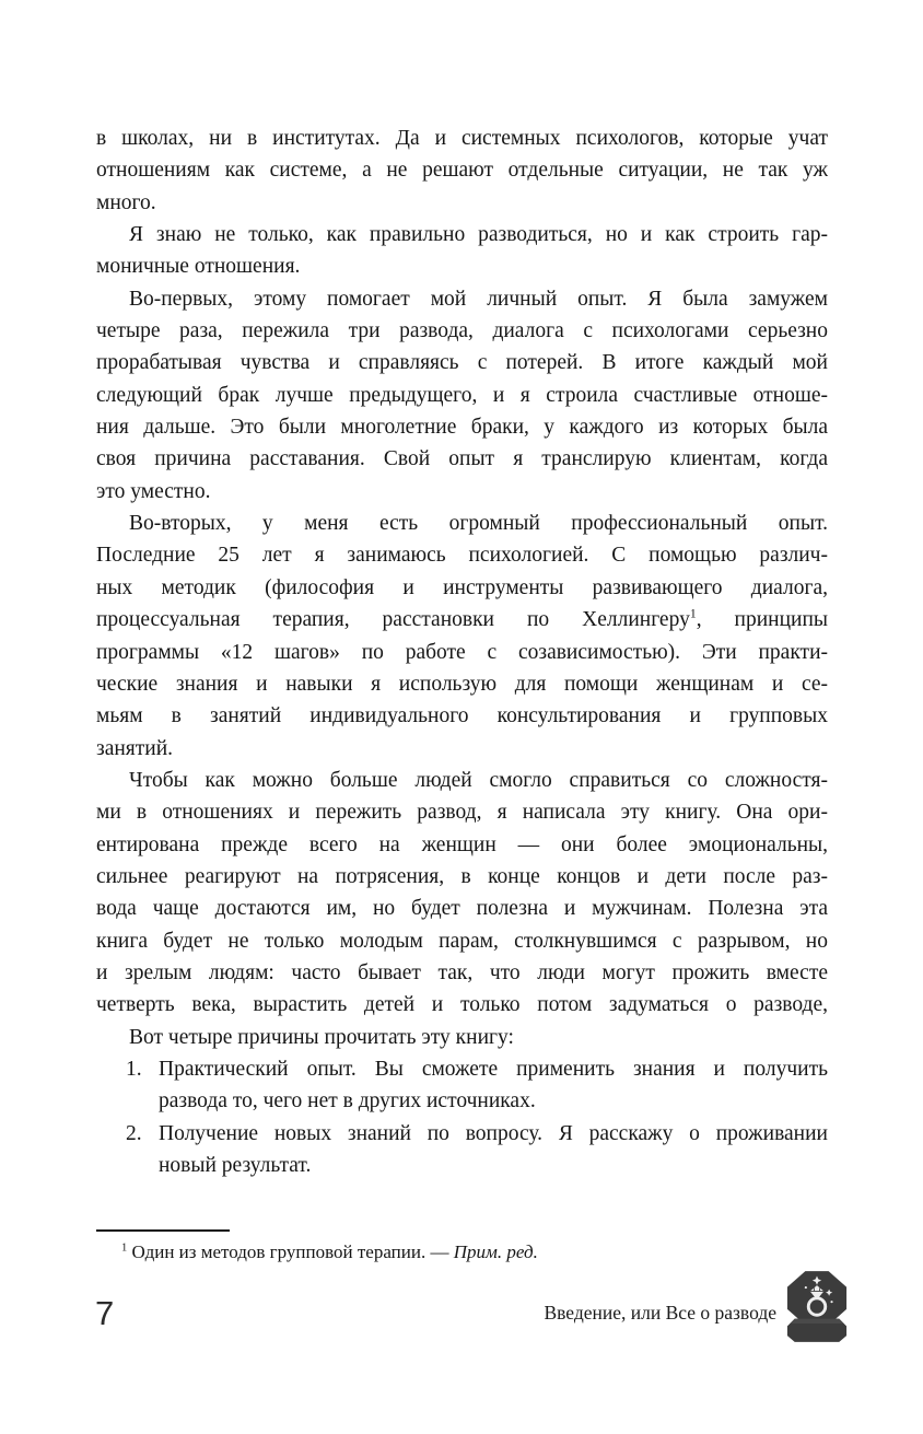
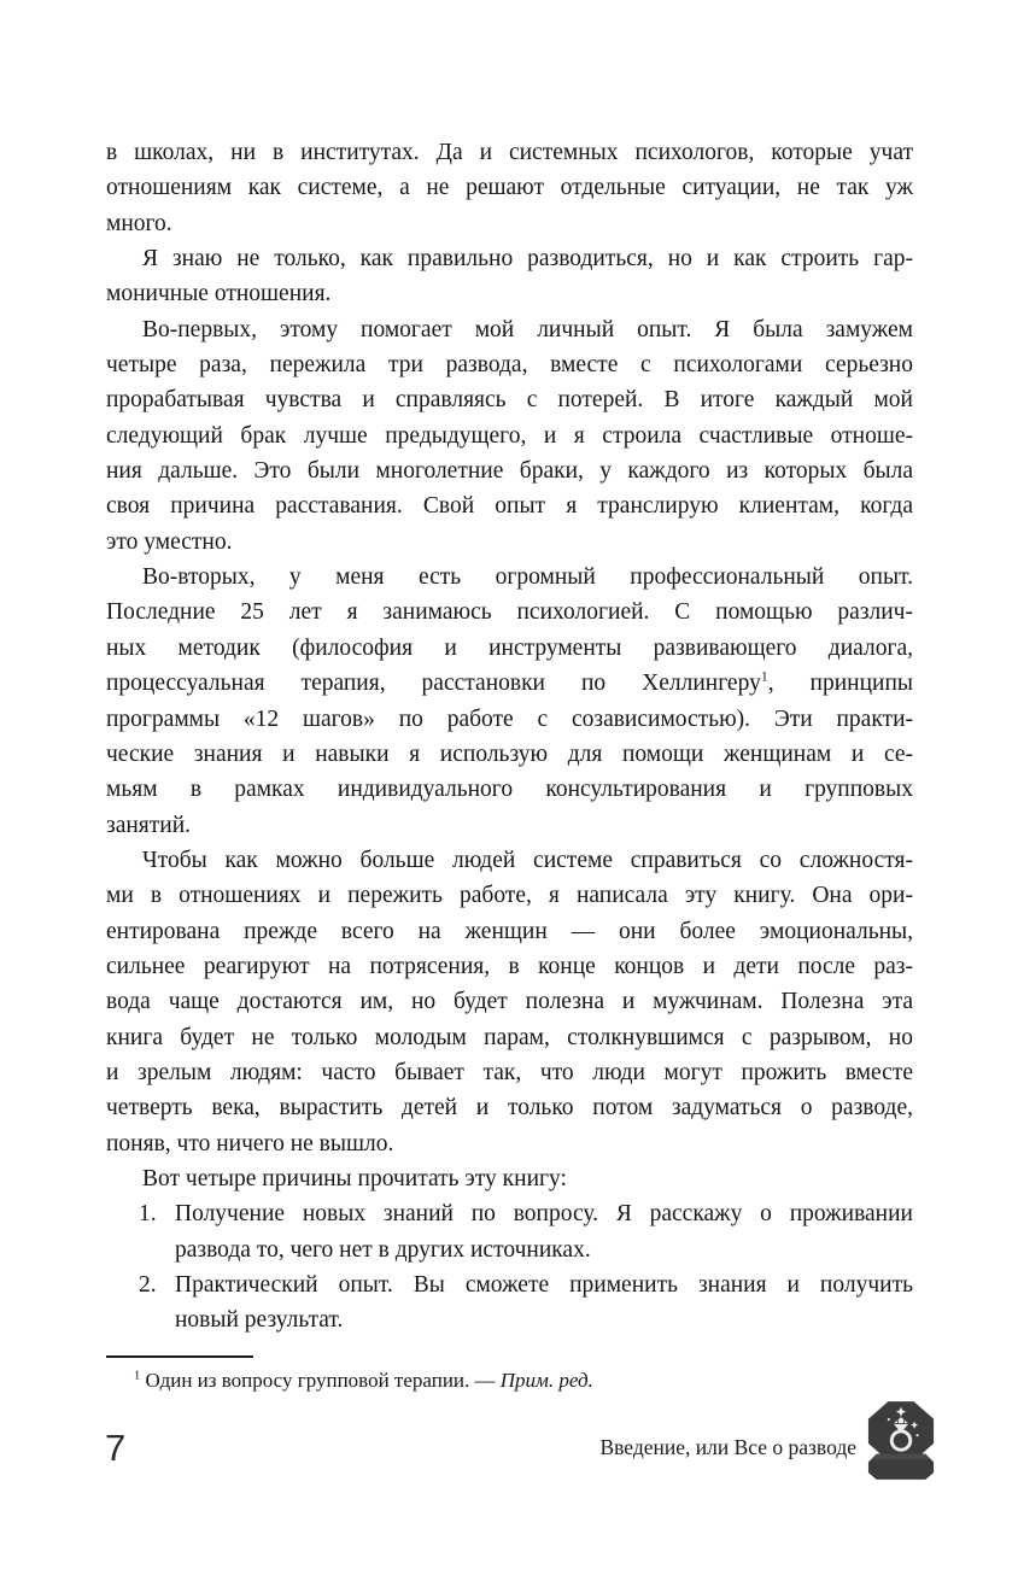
  в школах, ни в институтах. Да и системных психологов, которые учат
  отношениям как системе, а не решают отдельные ситуации, не так уж
  много.
  Я знаю не только, как правильно разводиться, но и как строить гар-
  моничные отношения.
  Во-первых, этому помогает мой личный опыт. Я была замужем
- четыре раза, пережила три развода, диалога с психологами серьезно
+ четыре раза, пережила три развода, вместе с психологами серьезно
  прорабатывая чувства и справляясь с потерей. В итоге каждый мой
  следующий брак лучше предыдущего, и я строила счастливые отноше-
  ния дальше. Это были многолетние браки, у каждого из которых была
  своя причина расставания. Свой опыт я транслирую клиентам, когда
  это уместно.
  Во-вторых, у меня есть огромный профессиональный опыт.
  Последние 25 лет я занимаюсь психологией. С помощью различ-
  ных методик (философия и инструменты развивающего диалога,
  процессуальная терапия, расстановки по Хеллингеру1, принципы
  программы «12 шагов» по работе с созависимостью). Эти практи-
  ческие знания и навыки я использую для помощи женщинам и се-
- мьям в занятий индивидуального консультирования и групповых
+ мьям в рамках индивидуального консультирования и групповых
  занятий.
- Чтобы как можно больше людей смогло справиться со сложностя-
+ Чтобы как можно больше людей системе справиться со сложностя-
- ми в отношениях и пережить развод, я написала эту книгу. Она ори-
+ ми в отношениях и пережить работе, я написала эту книгу. Она ори-
  ентирована прежде всего на женщин — они более эмоциональны,
  сильнее реагируют на потрясения, в конце концов и дети после раз-
  вода чаще достаются им, но будет полезна и мужчинам. Полезна эта
  книга будет не только молодым парам, столкнувшимся с разрывом, но
  и зрелым людям: часто бывает так, что люди могут прожить вместе
  четверть века, вырастить детей и только потом задуматься о разводе,
+ поняв, что ничего не вышло.
  Вот четыре причины прочитать эту книгу:
- 1. Практический опыт. Вы сможете применить знания и получить
+ 1. Получение новых знаний по вопросу. Я расскажу о проживании
  развода то, чего нет в других источниках.
- 2. Получение новых знаний по вопросу. Я расскажу о проживании
+ 2. Практический опыт. Вы сможете применить знания и получить
  новый результат.
- 1 Один из методов групповой терапии. — Прим. ред.
+ 1 Один из вопросу групповой терапии. — Прим. ред.
  7
  Введение, или Все о разводе
